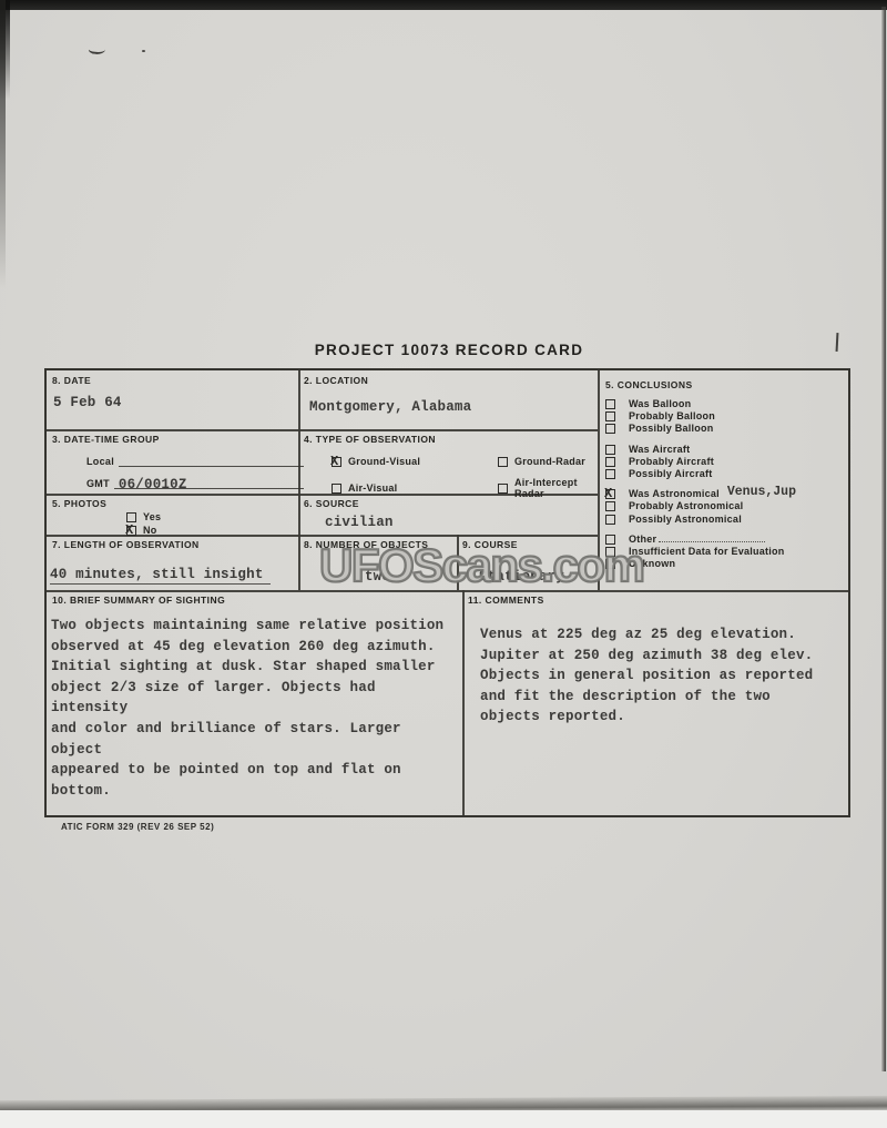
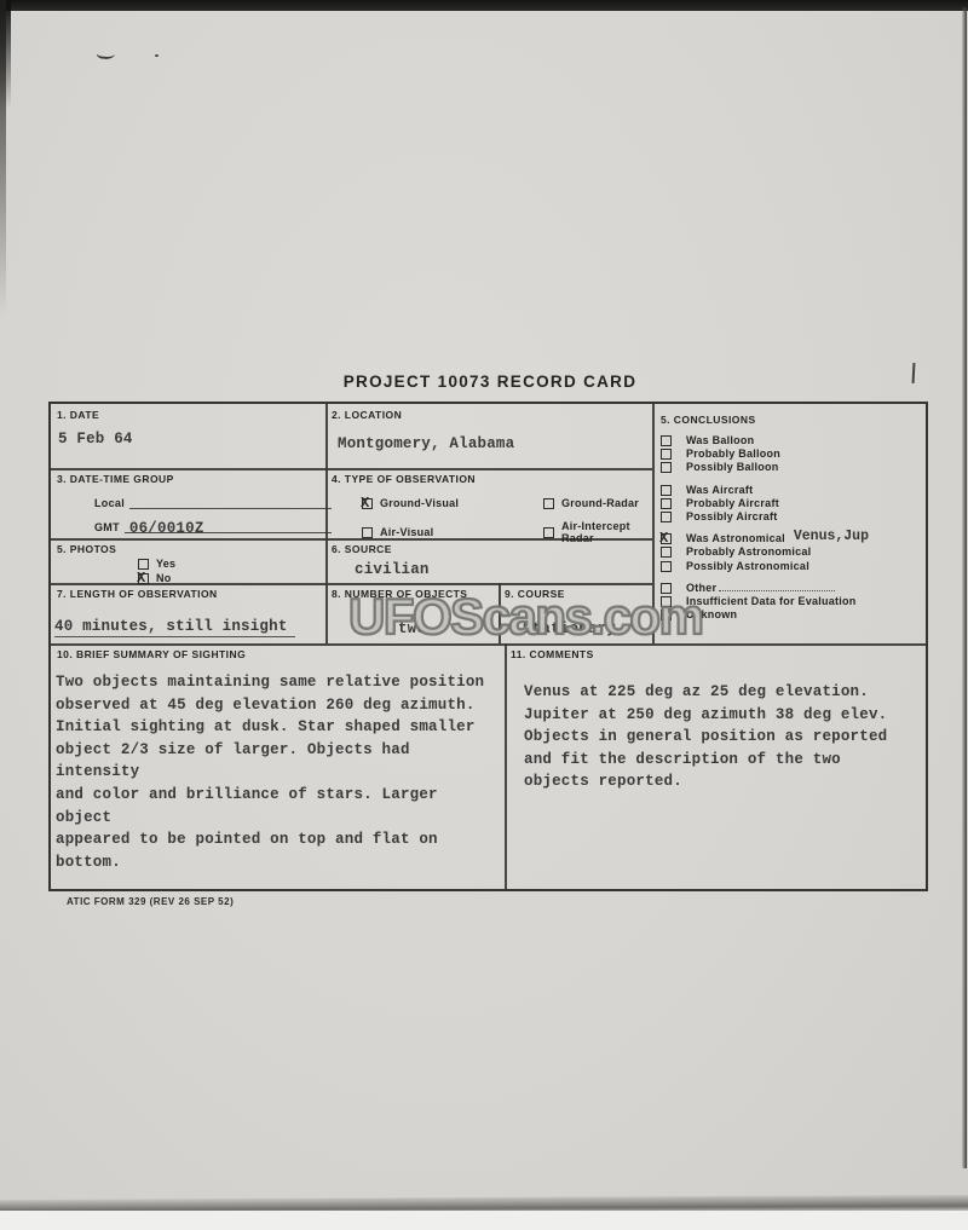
  PROJECT 10073 RECORD CARD
  UFOScans.com
- 8. DATE
+ 1. DATE
  5 Feb 64
  2. LOCATION
  Montgomery, Alabama
  3. DATE-TIME GROUP
  Local
  GMT
  06/0010Z
  4. TYPE OF OBSERVATION
  Ground-Visual
  Ground-Radar
  Air-Visual
  Air-Intercept Radar
  5. PHOTOS
  Yes
  No
  6. SOURCE
  civilian
  7. LENGTH OF OBSERVATION
  40 minutes, still insight
  8. NUMBER OF OBJECTS
  two
  9. COURSE
  Stationary
  10. BRIEF SUMMARY OF SIGHTING
  Two objects maintaining same relative position
  observed at 45 deg elevation 260 deg azimuth.
  Initial sighting at dusk. Star shaped smaller
  object 2/3 size of larger. Objects had intensity
  and color and brilliance of stars. Larger object
  appeared to be pointed on top and flat on bottom.
  11. COMMENTS
  Venus at 225 deg az 25 deg elevation.
  Jupiter at 250 deg azimuth 38 deg elev.
  Objects in general position as reported
  and fit the description of the two
  objects reported.
  5. CONCLUSIONS
  Was Balloon
  Probably Balloon
  Possibly Balloon
  Was Aircraft
  Probably Aircraft
  Possibly Aircraft
  Was Astronomical
  Venus,Jup
  Probably Astronomical
  Possibly Astronomical
  Other
  Insufficient Data for Evaluation
  Unknown
  ATIC FORM 329 (REV 26 SEP 52)
